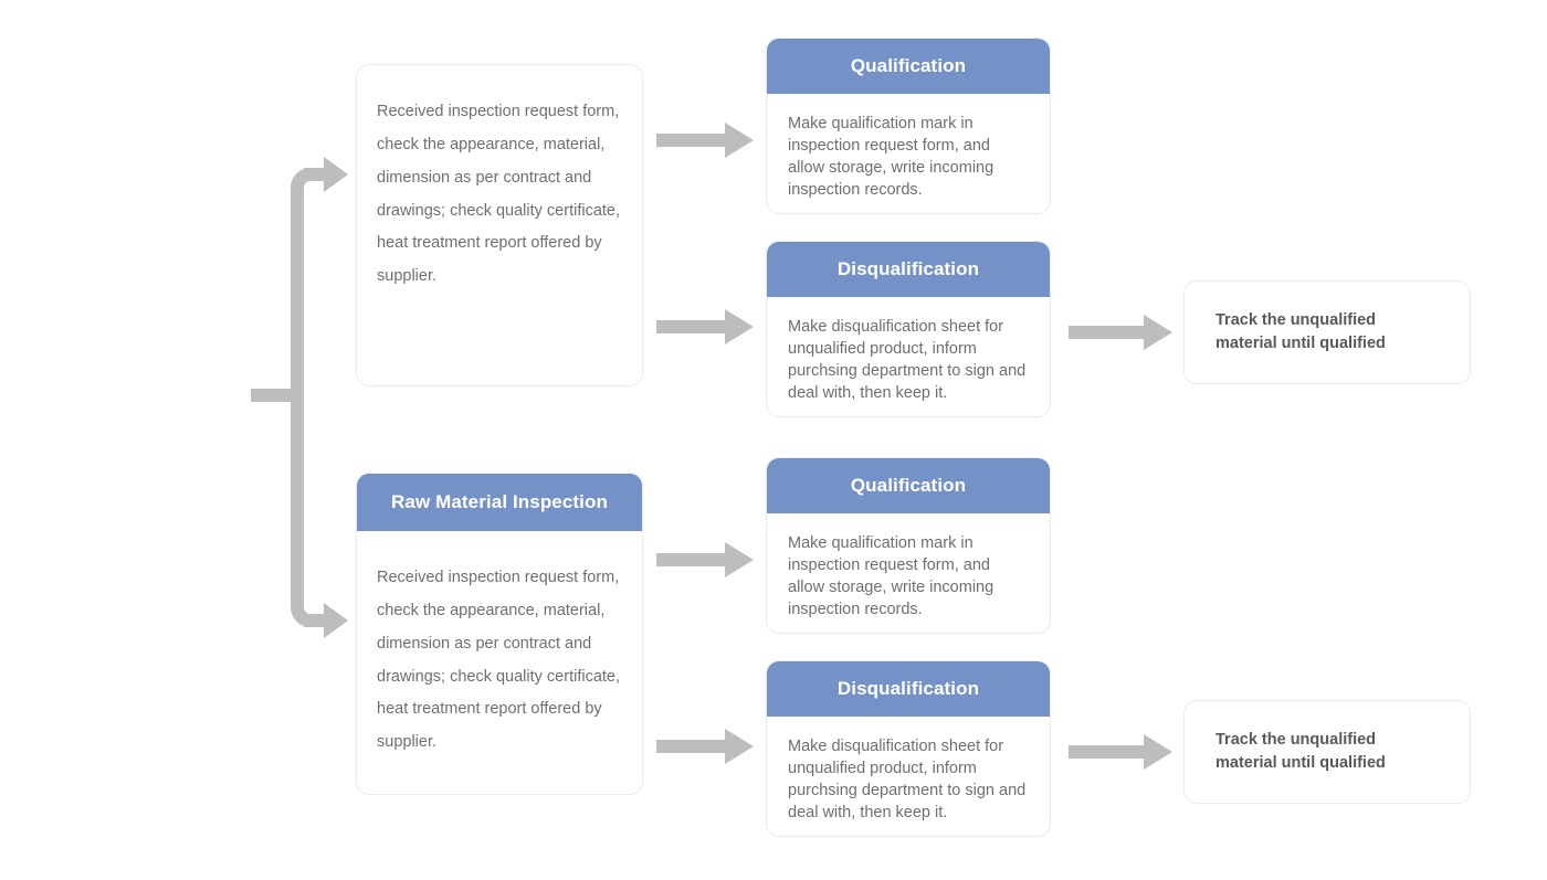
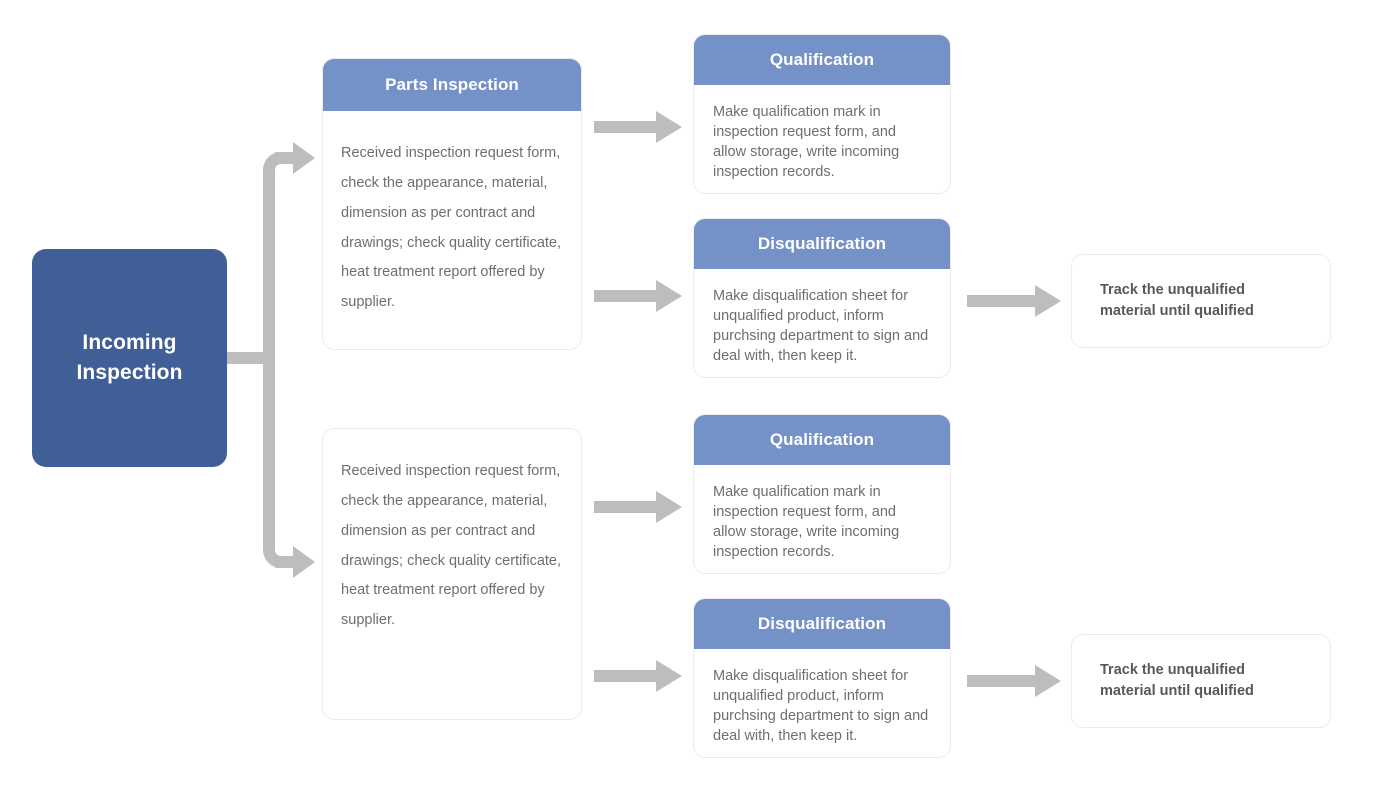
+ Incoming Inspection
+ Parts Inspection
  Received inspection request form, check the appearance, material, dimension as per contract and drawings; check quality certificate, heat treatment report offered by supplier.
  Qualification
  Make qualification mark in inspection request form, and allow storage, write incoming inspection records.
  Disqualification
  Make disqualification sheet for unqualified product, inform purchsing department to sign and deal with, then keep it.
  Track the unqualified material until qualified
- Raw Material Inspection
  Received inspection request form, check the appearance, material, dimension as per contract and drawings; check quality certificate, heat treatment report offered by supplier.
  Qualification
  Make qualification mark in inspection request form, and allow storage, write incoming inspection records.
  Disqualification
  Make disqualification sheet for unqualified product, inform purchsing department to sign and deal with, then keep it.
  Track the unqualified material until qualified
